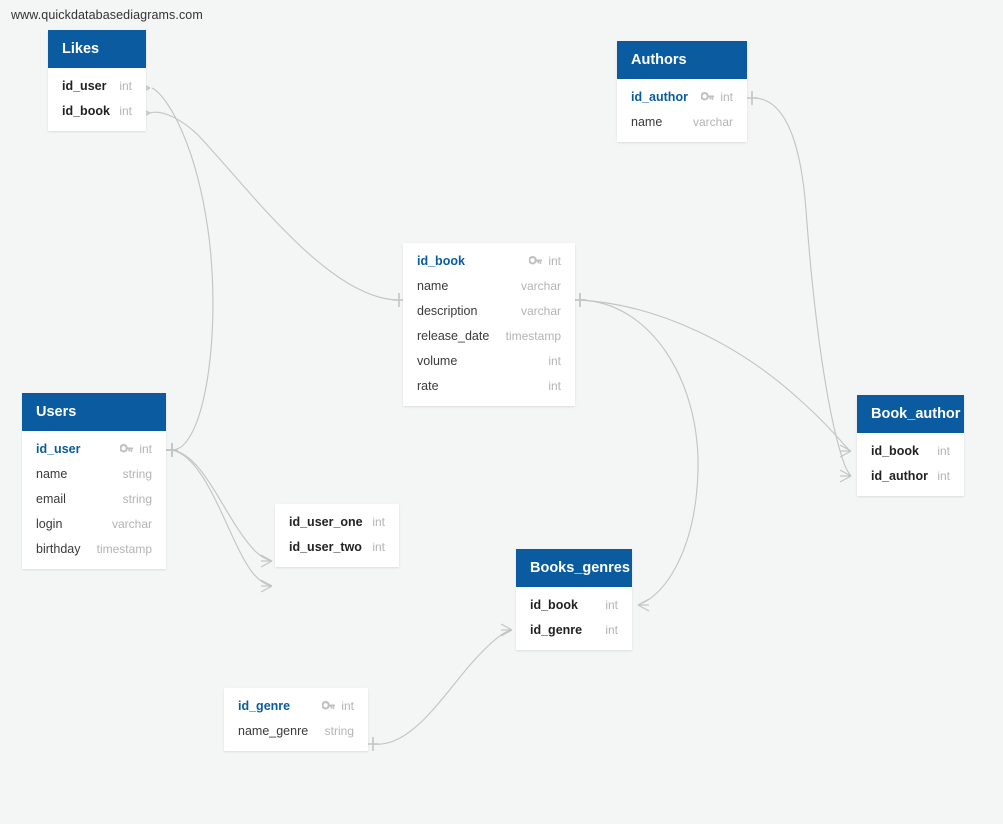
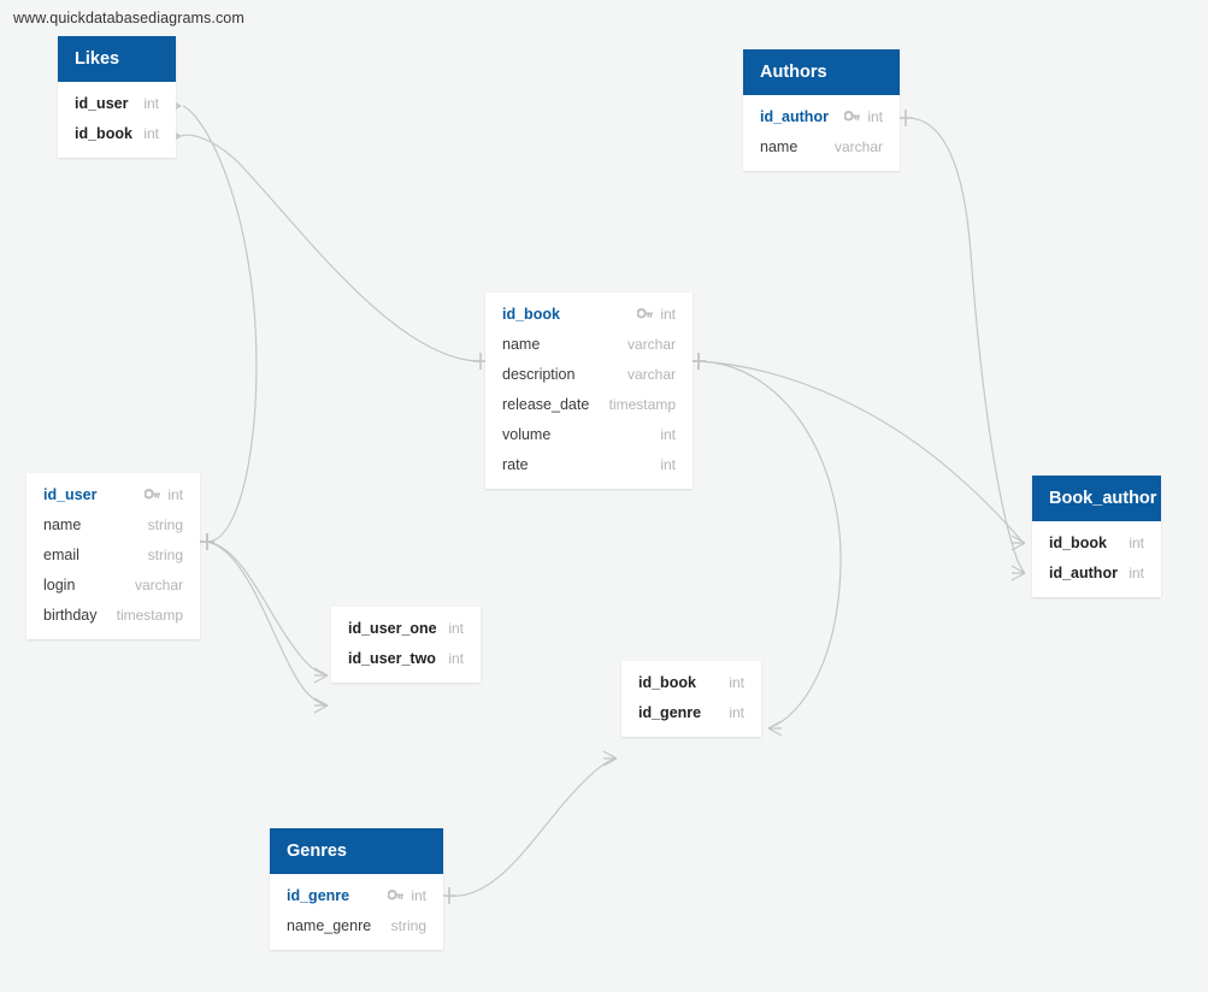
  www.quickdatabasediagrams.com
  Likes
  id_user
  int
  id_book
  int
  Authors
  id_author
  int
  name
  varchar
  id_book
  int
  name
  varchar
  description
  varchar
  release_date
  timestamp
  volume
  int
  rate
  int
- Users
  id_user
  int
  name
  string
  email
  string
  login
  varchar
  birthday
  timestamp
  Book_author
  id_book
  int
  id_author
  int
  id_user_one
  int
  id_user_two
  int
- Books_genres
  id_book
  int
  id_genre
  int
+ Genres
  id_genre
  int
  name_genre
  string
